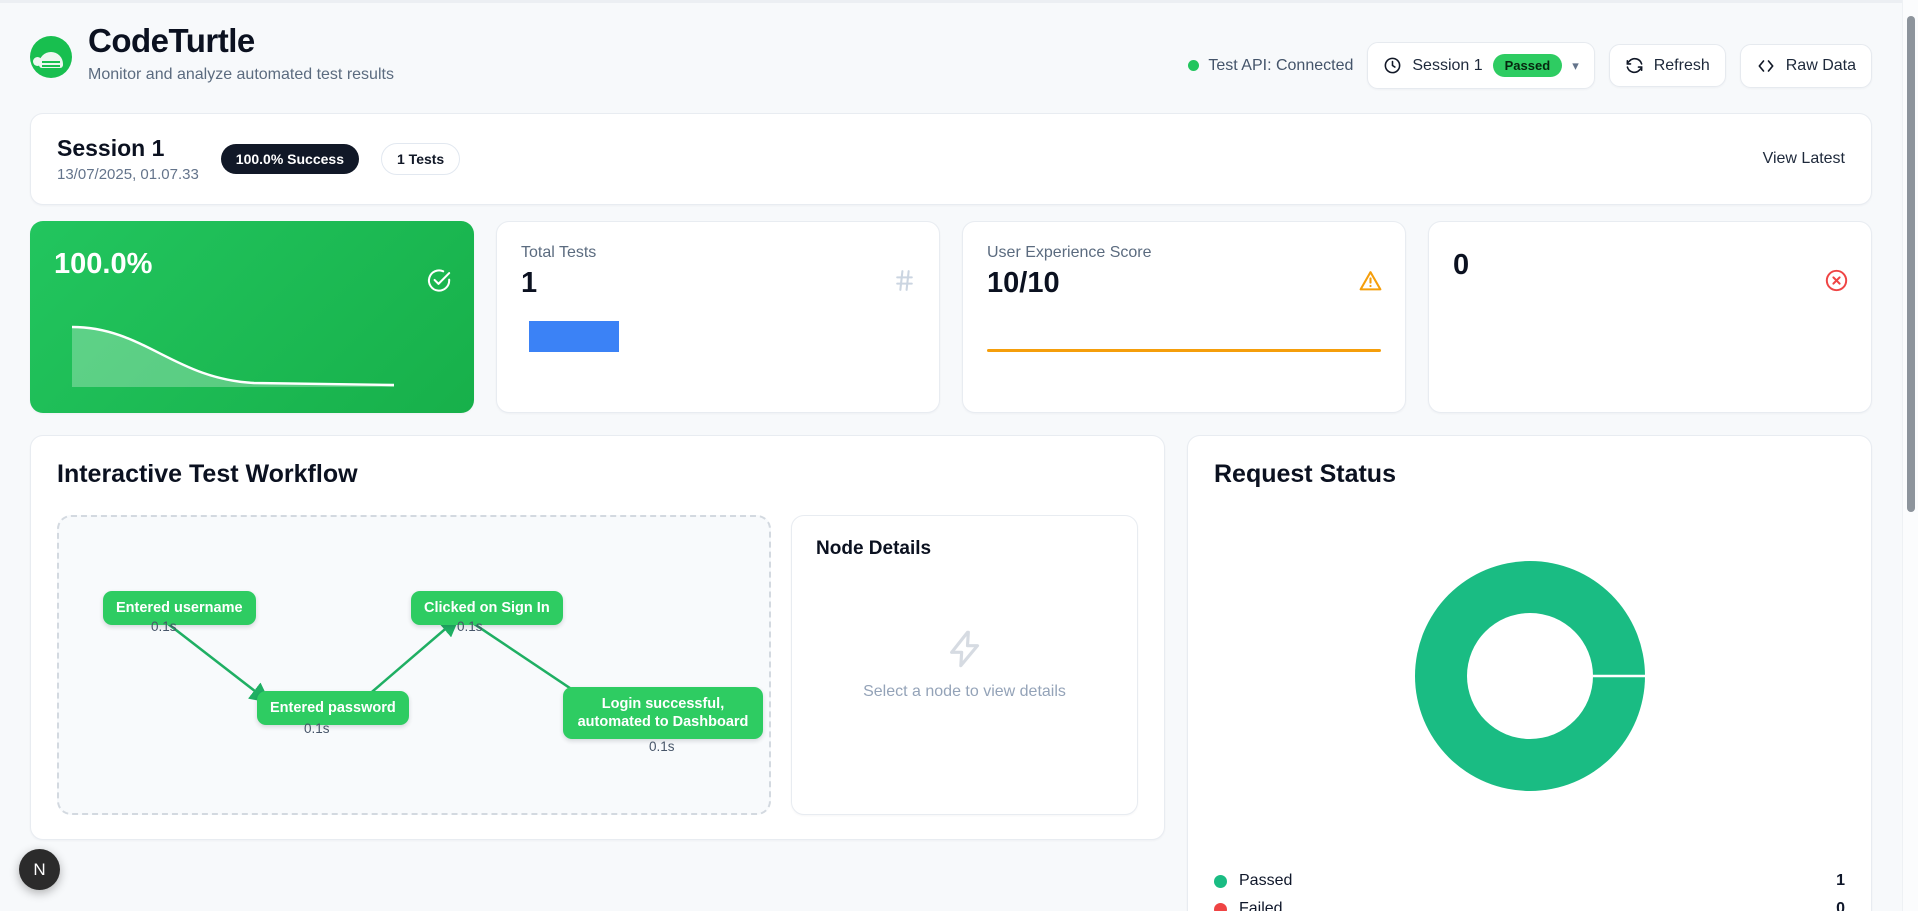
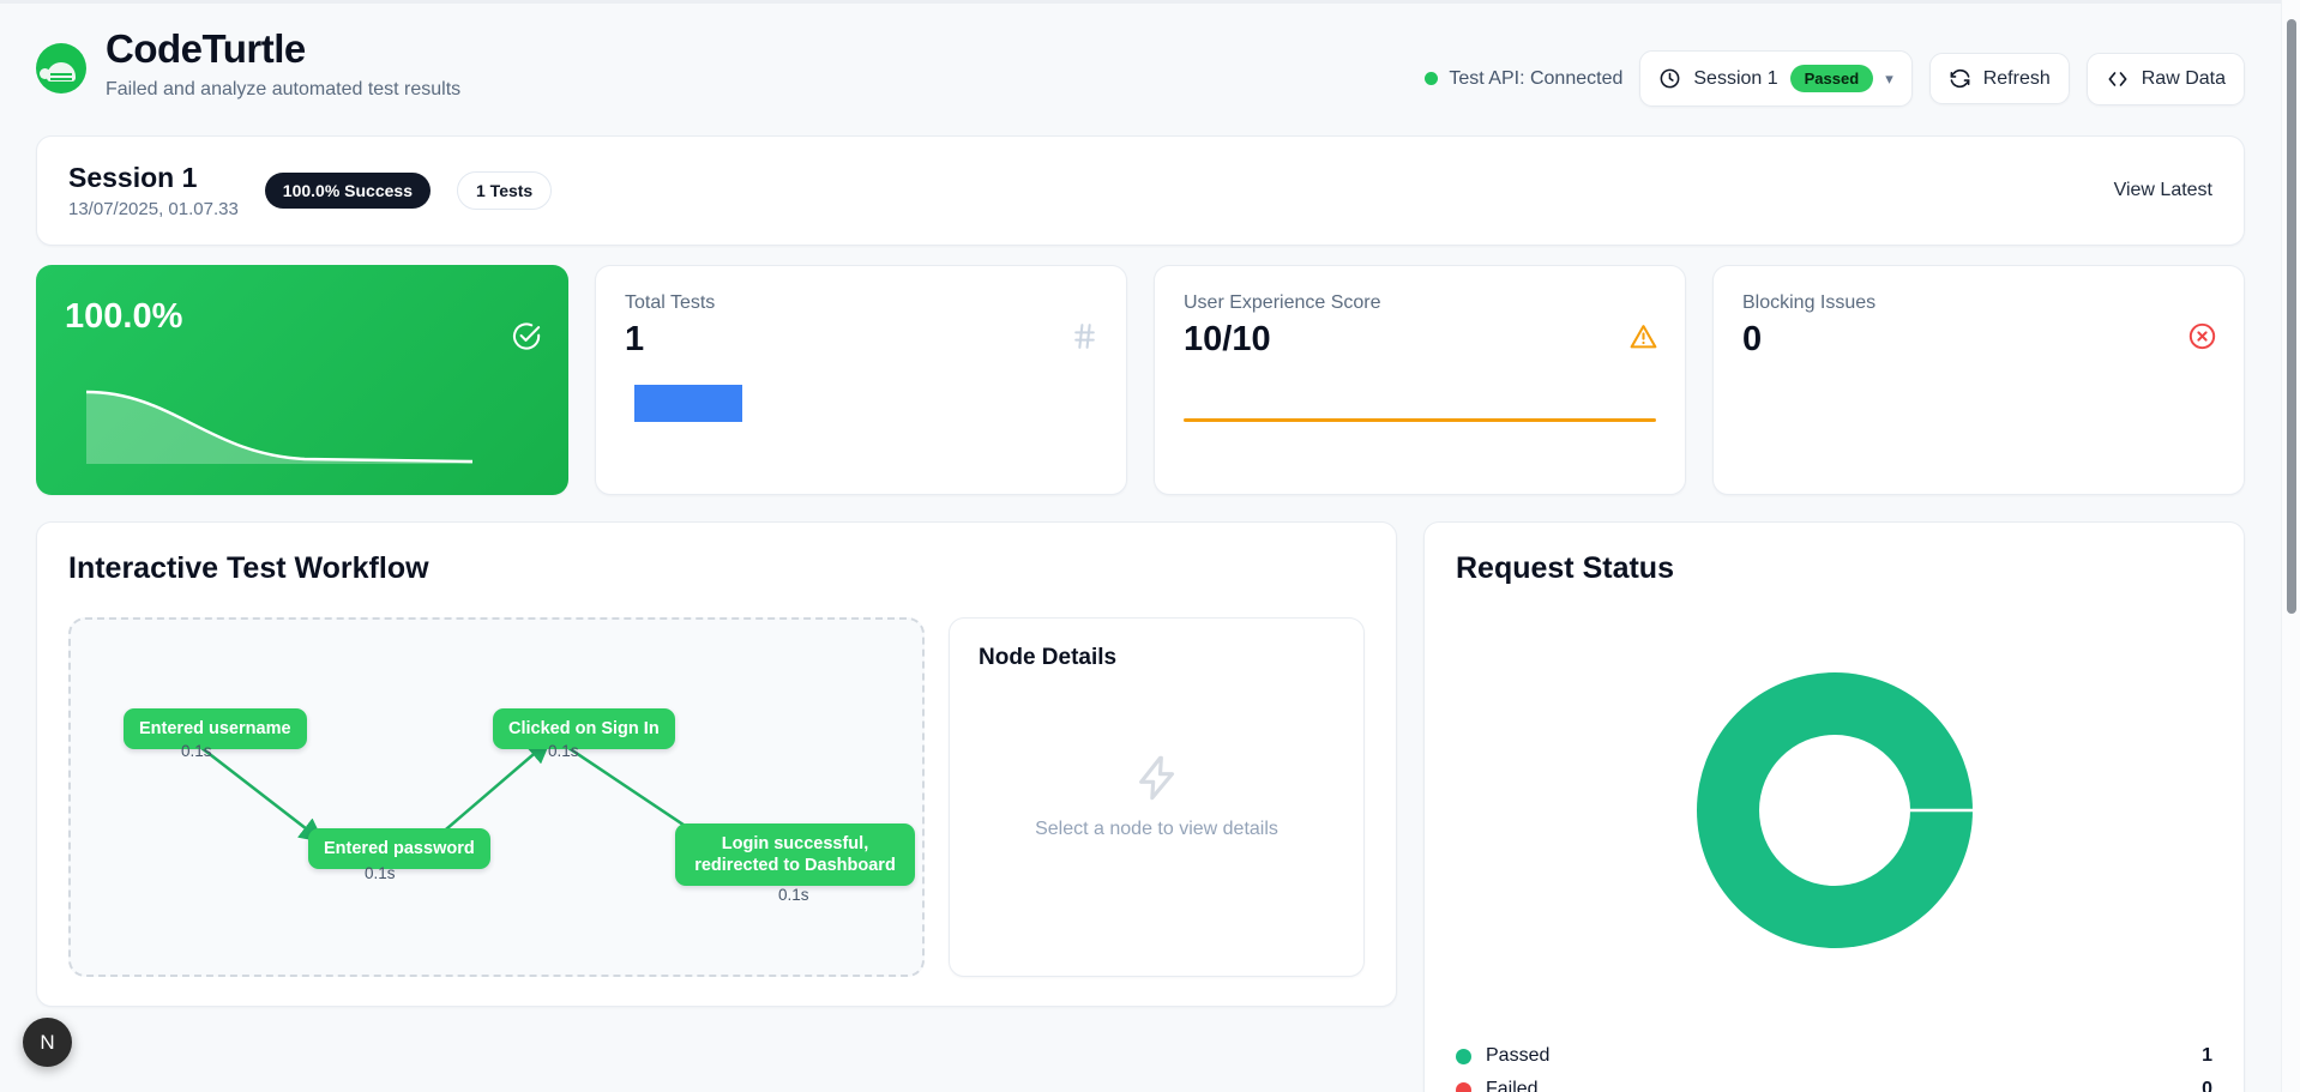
  CodeTurtle
- Monitor and analyze automated test results
+ Failed and analyze automated test results
  Test API: Connected
  Session 1
  Passed
  ▾
  Refresh
  Raw Data
  Session 1
  13/07/2025, 01.07.33
  100.0% Success
  1 Tests
  View Latest
  100.0%
  Total Tests
  1
  User Experience Score
  10/10
+ Blocking Issues
  0
  Interactive Test Workflow
  Entered username
  0.1s
  Entered password
  0.1s
  Clicked on Sign In
  0.1s
- Login successful, automated to Dashboard
+ Login successful, redirected to Dashboard
  0.1s
  Node Details
  Select a node to view details
  Request Status
  Passed
  1
  Failed
  0
  N
